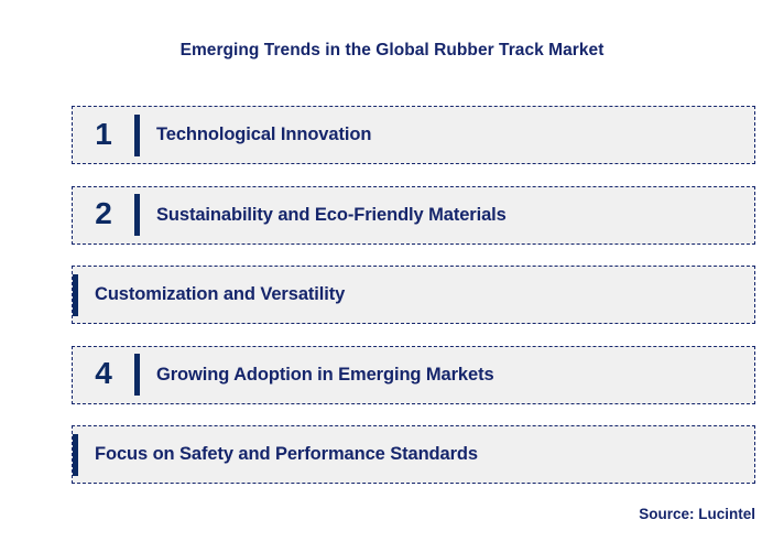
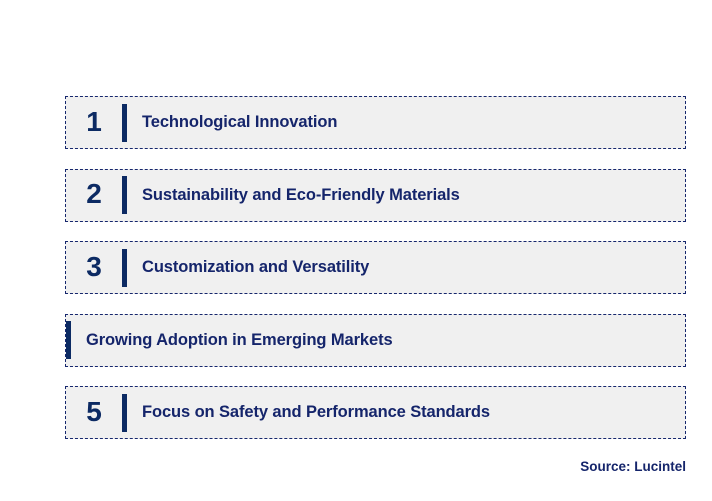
- Emerging Trends in the Global Rubber Track Market
  1
  Technological Innovation
  2
  Sustainability and Eco-Friendly Materials
+ 3
  Customization and Versatility
- 4
  Growing Adoption in Emerging Markets
+ 5
  Focus on Safety and Performance Standards
  Source: Lucintel
